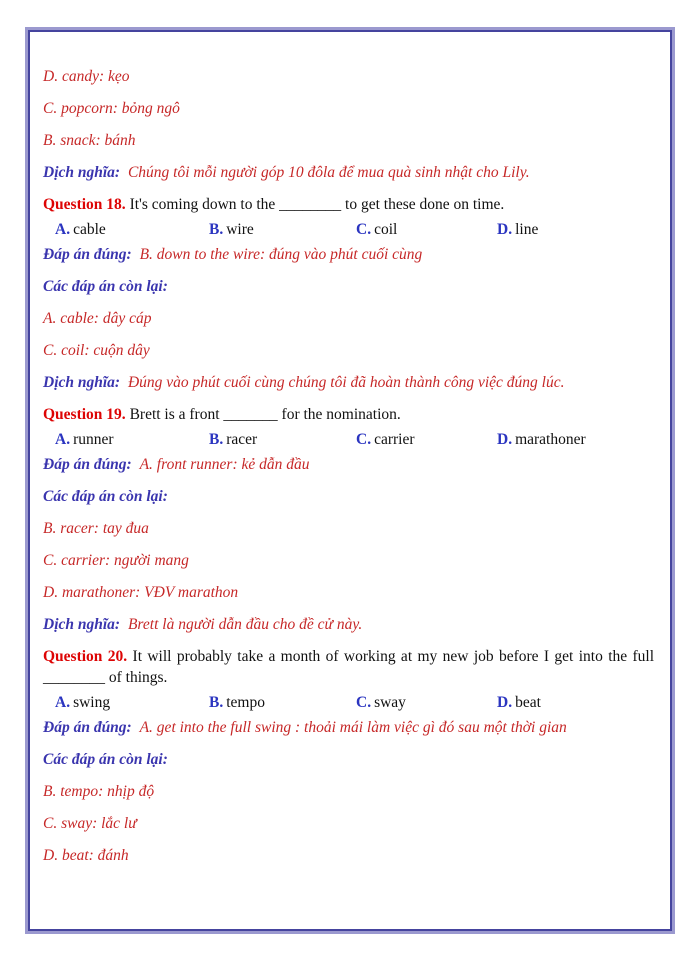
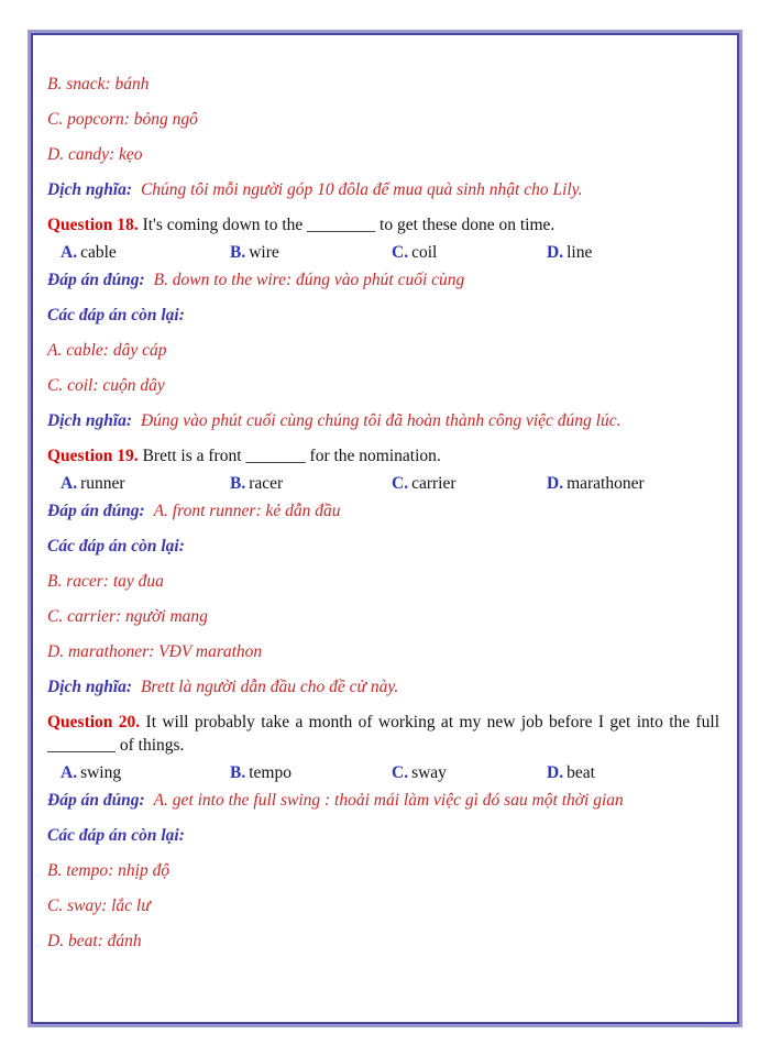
- D. candy: kẹo
+ B. snack: bánh
  C. popcorn: bỏng ngô
- B. snack: bánh
+ D. candy: kẹo
  Dịch nghĩa: Chúng tôi mỗi người góp 10 đôla để mua quà sinh nhật cho Lily.
  Question 18. It's coming down to the ________ to get these done on time.
  A. cable
  B. wire
  C. coil
  D. line
  Đáp án đúng: B. down to the wire: đúng vào phút cuối cùng
  Các đáp án còn lại:
  A. cable: dây cáp
  C. coil: cuộn dây
  Dịch nghĩa: Đúng vào phút cuối cùng chúng tôi đã hoàn thành công việc đúng lúc.
  Question 19. Brett is a front _______ for the nomination.
  A. runner
  B. racer
  C. carrier
  D. marathoner
  Đáp án đúng: A. front runner: kẻ dẫn đầu
  Các đáp án còn lại:
  B. racer: tay đua
  C. carrier: người mang
  D. marathoner: VĐV marathon
  Dịch nghĩa: Brett là người dẫn đầu cho đề cử này.
  Question 20. It will probably take a month of working at my new job before I get into the full ________ of things.
  A. swing
  B. tempo
  C. sway
  D. beat
  Đáp án đúng: A. get into the full swing : thoải mái làm việc gì đó sau một thời gian
  Các đáp án còn lại:
  B. tempo: nhịp độ
  C. sway: lắc lư
  D. beat: đánh
